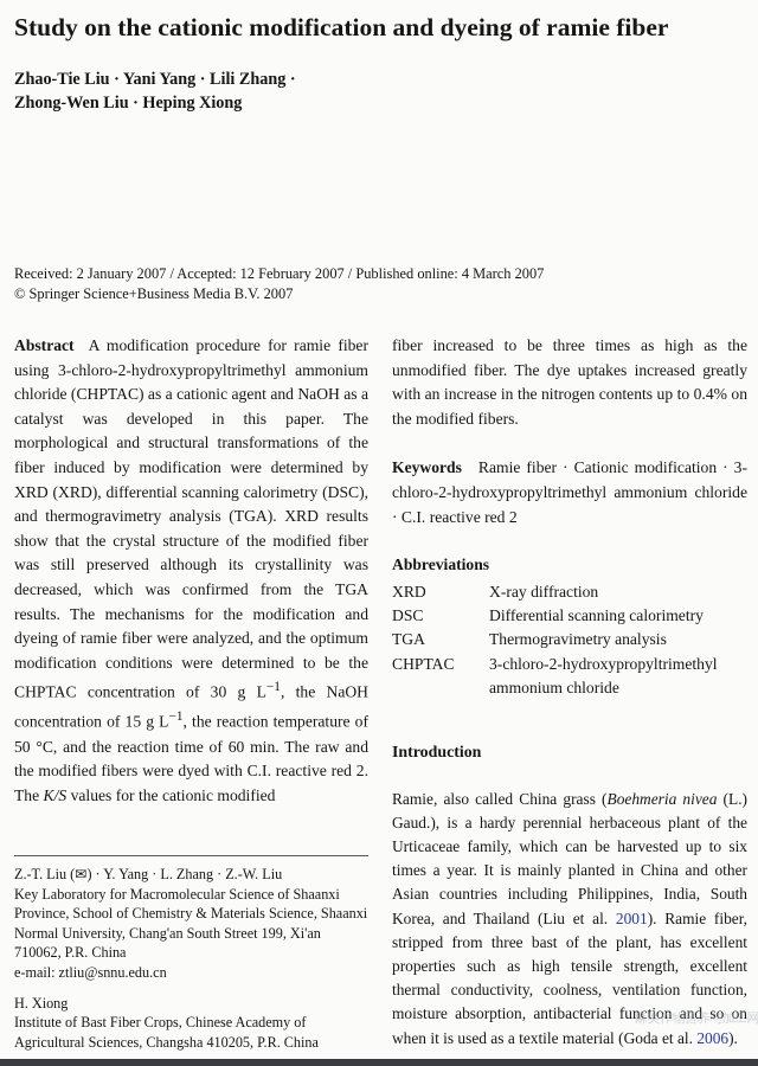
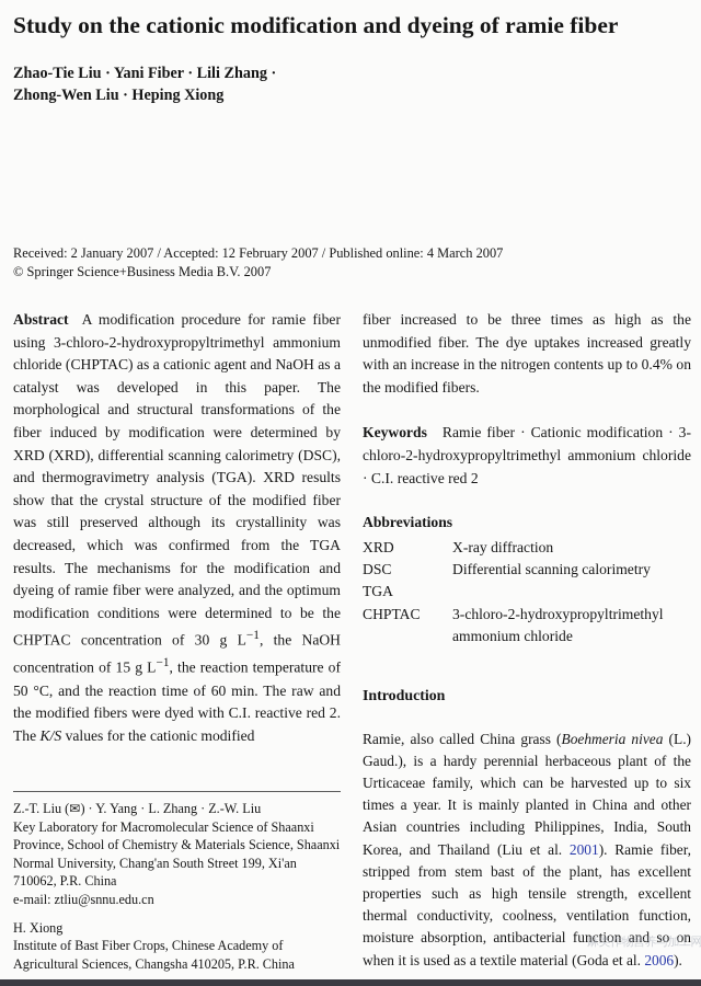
  Study on the cationic modification and dyeing of ramie fiber
- Zhao-Tie Liu · Yani Yang · Lili Zhang ·
+ Zhao-Tie Liu · Yani Fiber · Lili Zhang ·
  Zhong-Wen Liu · Heping Xiong
  Received: 2 January 2007 / Accepted: 12 February 2007 / Published online: 4 March 2007
  © Springer Science+Business Media B.V. 2007
  Abstract A modification procedure for ramie fiber using 3-chloro-2-hydroxypropyltrimethyl ammonium chloride (CHPTAC) as a cationic agent and NaOH as a catalyst was developed in this paper. The morphological and structural transformations of the fiber induced by modification were determined by XRD (XRD), differential scanning calorimetry (DSC), and thermogravimetry analysis (TGA). XRD results show that the crystal structure of the modified fiber was still preserved although its crystallinity was decreased, which was confirmed from the TGA results. The mechanisms for the modification and dyeing of ramie fiber were analyzed, and the optimum modification conditions were determined to be the CHPTAC concentration of 30 g L−1, the NaOH concentration of 15 g L−1, the reaction temperature of 50 °C, and the reaction time of 60 min. The raw and the modified fibers were dyed with C.I. reactive red 2. The K/S values for the cationic modified
  Z.-T. Liu (✉) · Y. Yang · L. Zhang · Z.-W. Liu
  Key Laboratory for Macromolecular Science of Shaanxi Province, School of Chemistry & Materials Science, Shaanxi Normal University, Chang'an South Street 199, Xi'an 710062, P.R. China
  e-mail: ztliu@snnu.edu.cn
  H. Xiong
  Institute of Bast Fiber Crops, Chinese Academy of Agricultural Sciences, Changsha 410205, P.R. China
  fiber increased to be three times as high as the unmodified fiber. The dye uptakes increased greatly with an increase in the nitrogen contents up to 0.4% on the modified fibers.
  Keywords Ramie fiber · Cationic modification · 3-chloro-2-hydroxypropyltrimethyl ammonium chloride · C.I. reactive red 2
  Abbreviations
  XRD
  X-ray diffraction
  DSC
  Differential scanning calorimetry
  TGA
- Thermogravimetry analysis
  CHPTAC
  3-chloro-2-hydroxypropyltrimethyl ammonium chloride
  Introduction
- Ramie, also called China grass (Boehmeria nivea (L.) Gaud.), is a hardy perennial herbaceous plant of the Urticaceae family, which can be harvested up to six times a year. It is mainly planted in China and other Asian countries including Philippines, India, South Korea, and Thailand (Liu et al. 2001). Ramie fiber, stripped from three bast of the plant, has excellent properties such as high tensile strength, excellent thermal conductivity, coolness, ventilation function, moisture absorption, antibacterial function and so on when it is used as a textile material (Goda et al. 2006).
+ Ramie, also called China grass (Boehmeria nivea (L.) Gaud.), is a hardy perennial herbaceous plant of the Urticaceae family, which can be harvested up to six times a year. It is mainly planted in China and other Asian countries including Philippines, India, South Korea, and Thailand (Liu et al. 2001). Ramie fiber, stripped from stem bast of the plant, has excellent properties such as high tensile strength, excellent thermal conductivity, coolness, ventilation function, moisture absorption, antibacterial function and so on when it is used as a textile material (Goda et al. 2006).
  麻类作物营养与加工网
